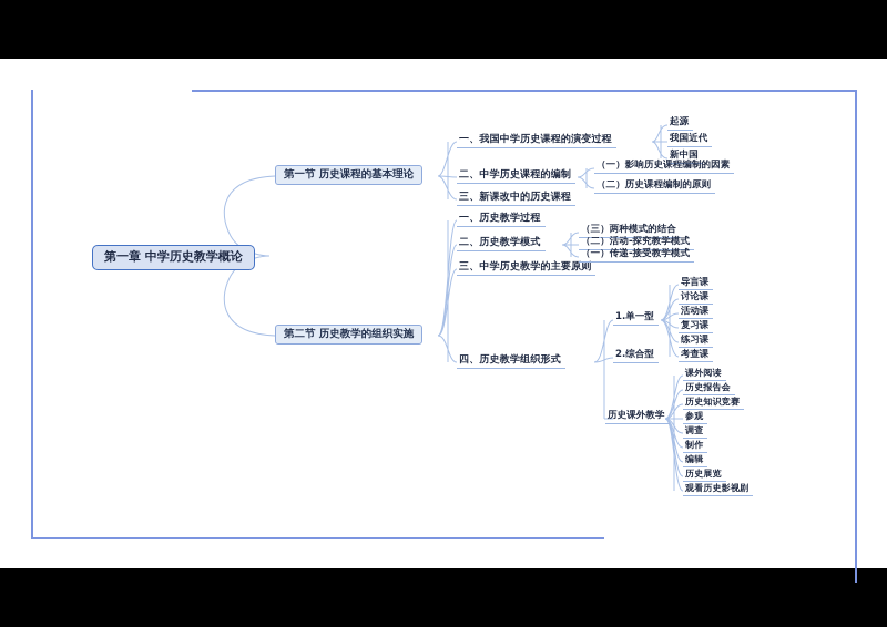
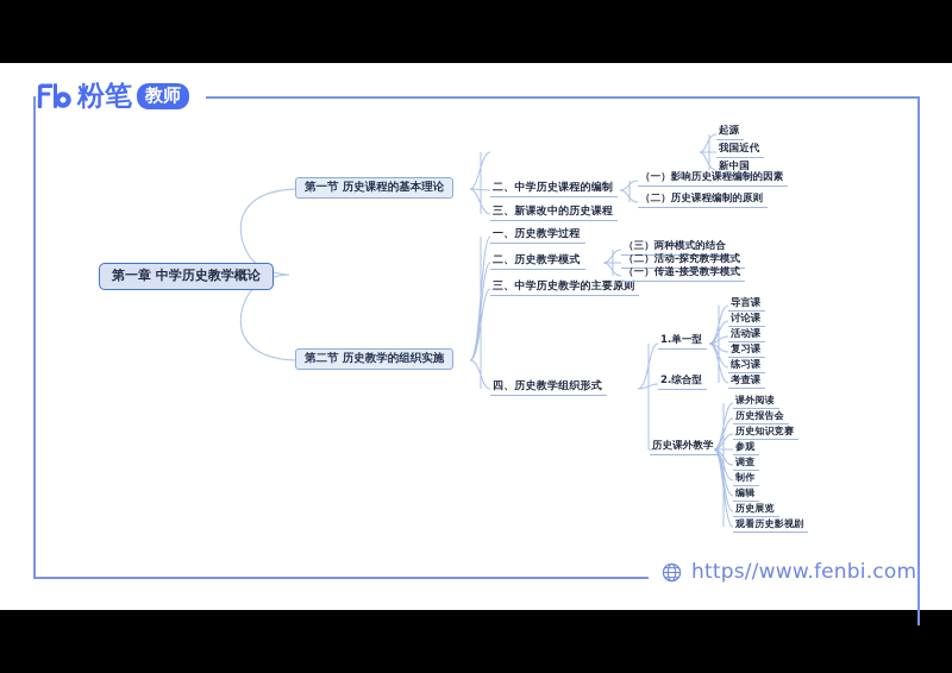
+ 粉笔
+ 教师
+ https//www.fenbi.com
  第一章 中学历史教学概论
  第一节 历史课程的基本理论
  第二节 历史教学的组织实施
- 一、我国中学历史课程的演变过程
  二、中学历史课程的编制
  三、新课改中的历史课程
  起源
  我国近代
  新中国
  （一）影响历史课程编制的因素
  （二）历史课程编制的原则
  一、历史教学过程
  二、历史教学模式
  三、中学历史教学的主要原则
  四、历史教学组织形式
  （三）两种模式的结合
  （二）活动-探究教学模式
  （一）传递-接受教学模式
  1.单一型
  2.综合型
  导言课
  讨论课
  活动课
  复习课
  练习课
  考查课
  历史课外教学
  课外阅读
  历史报告会
  历史知识竞赛
  参观
  调查
  制作
  编辑
  历史展览
  观看历史影视剧
